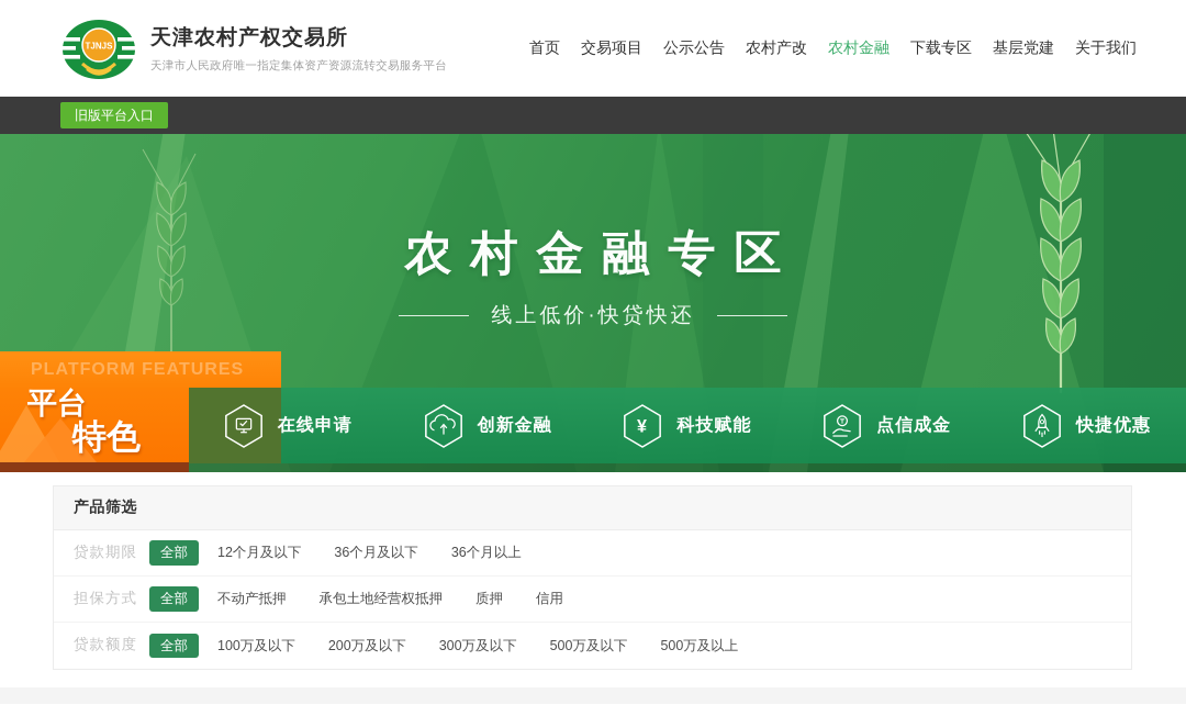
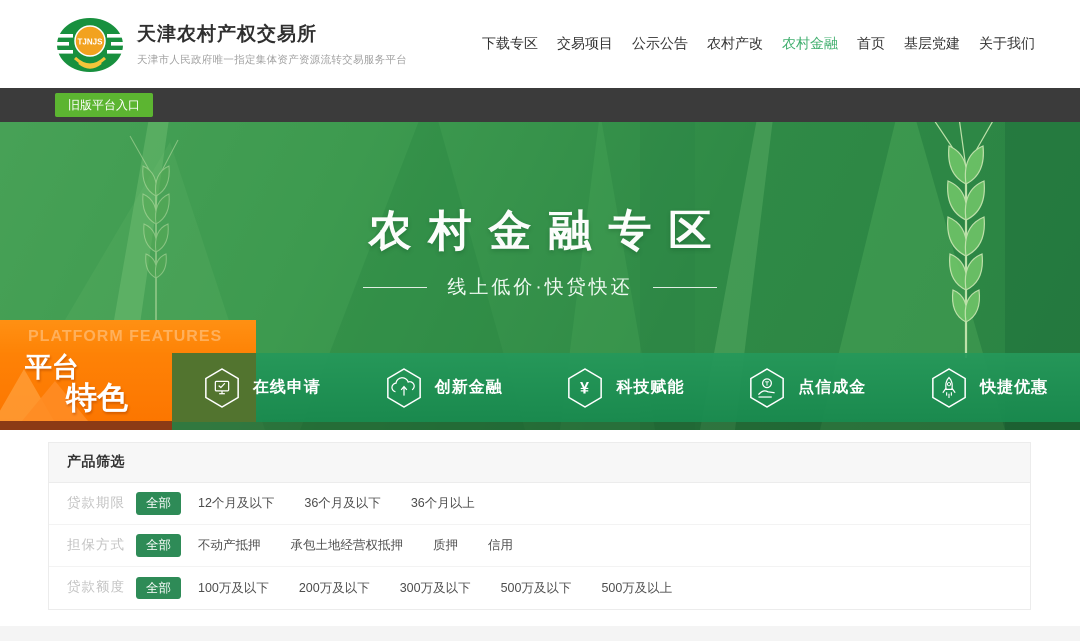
  TJNJS
  天津农村产权交易所
  天津市人民政府唯一指定集体资产资源流转交易服务平台
- 首页
+ 下载专区
  交易项目
  公示公告
  农村产改
  农村金融
- 下载专区
+ 首页
  基层党建
  关于我们
  旧版平台入口
  农村金融专区
  线上低价·快贷快还
  在线申请
  创新金融
  ¥
  科技赋能
  点信成金
  快捷优惠
  PLATFORM FEATURES
  平台
  特色
  产品筛选
  贷款期限
  全部
  12个月及以下
  36个月及以下
  36个月以上
  担保方式
  全部
  不动产抵押
  承包土地经营权抵押
  质押
  信用
  贷款额度
  全部
  100万及以下
  200万及以下
  300万及以下
  500万及以下
  500万及以上
